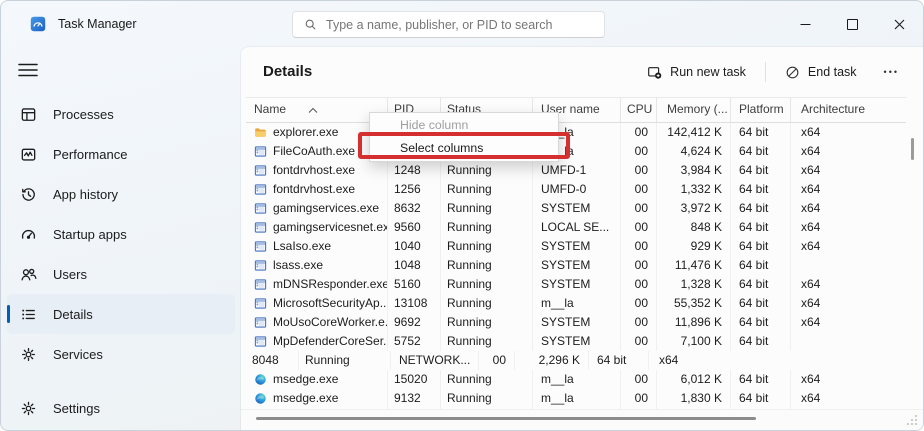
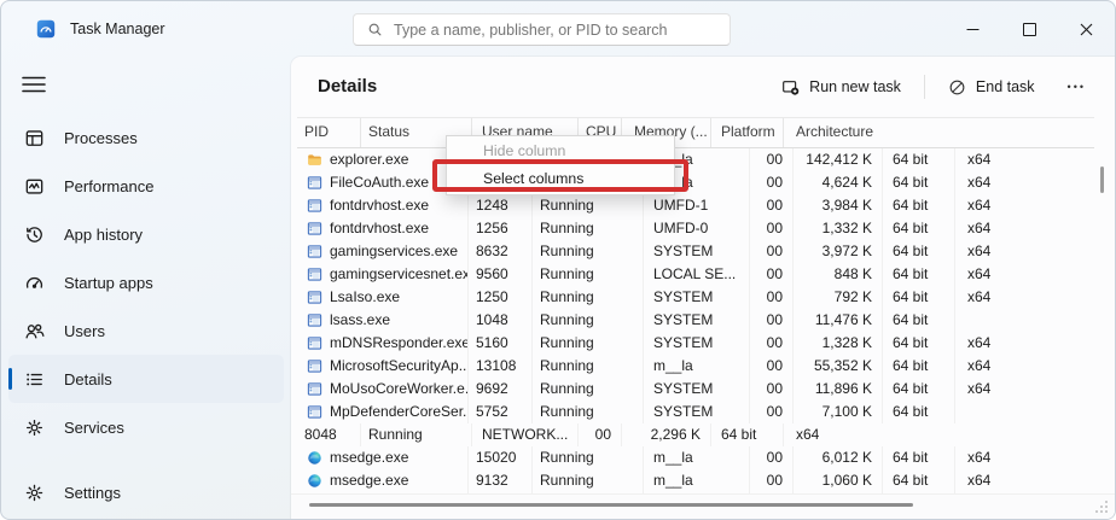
  Task Manager
  Type a name, publisher, or PID to search
  Processes
  Performance
  App history
  Startup apps
  Users
  Details
  Services
  Settings
  Details
  Run new task
  End task
  •••
- Name
  PID
  Status
  User name
  CPU
  Memory (...
  Platform
  Architecture
  explorer.exe
  00
  142,412 K
  64 bit
  x64
  FileCoAuth.exe
  00
  4,624 K
  64 bit
  x64
  fontdrvhost.exe
  1248
  Running
  UMFD-1
  00
  3,984 K
  64 bit
  x64
  fontdrvhost.exe
  1256
  Running
  UMFD-0
  00
  1,332 K
  64 bit
  x64
  gamingservices.exe
  8632
  Running
  SYSTEM
  00
  3,972 K
  64 bit
  x64
  gamingservicesnet.ex
  9560
  Running
  LOCAL SE...
  00
  848 K
  64 bit
  x64
  LsaIso.exe
- 1040
+ 1250
  Running
  SYSTEM
  00
- 929 K
+ 792 K
  64 bit
  x64
  lsass.exe
  1048
  Running
  SYSTEM
  00
  11,476 K
  64 bit
  mDNSResponder.exe
  5160
  Running
  SYSTEM
  00
  1,328 K
  64 bit
  x64
  MicrosoftSecurityAp..
  13108
  Running
  m__la
  00
  55,352 K
  64 bit
  x64
  MoUsoCoreWorker.e.
  9692
  Running
  SYSTEM
  00
  11,896 K
  64 bit
  x64
  MpDefenderCoreSer.
  5752
  Running
  SYSTEM
  00
  7,100 K
  64 bit
  8048
  Running
  NETWORK...
  00
  2,296 K
  64 bit
  x64
  msedge.exe
  15020
  Running
  m__la
  00
  6,012 K
  64 bit
  x64
  msedge.exe
  9132
  Running
  m__la
  00
- 1,830 K
+ 1,060 K
  64 bit
  x64
  Hide column
  Select columns
